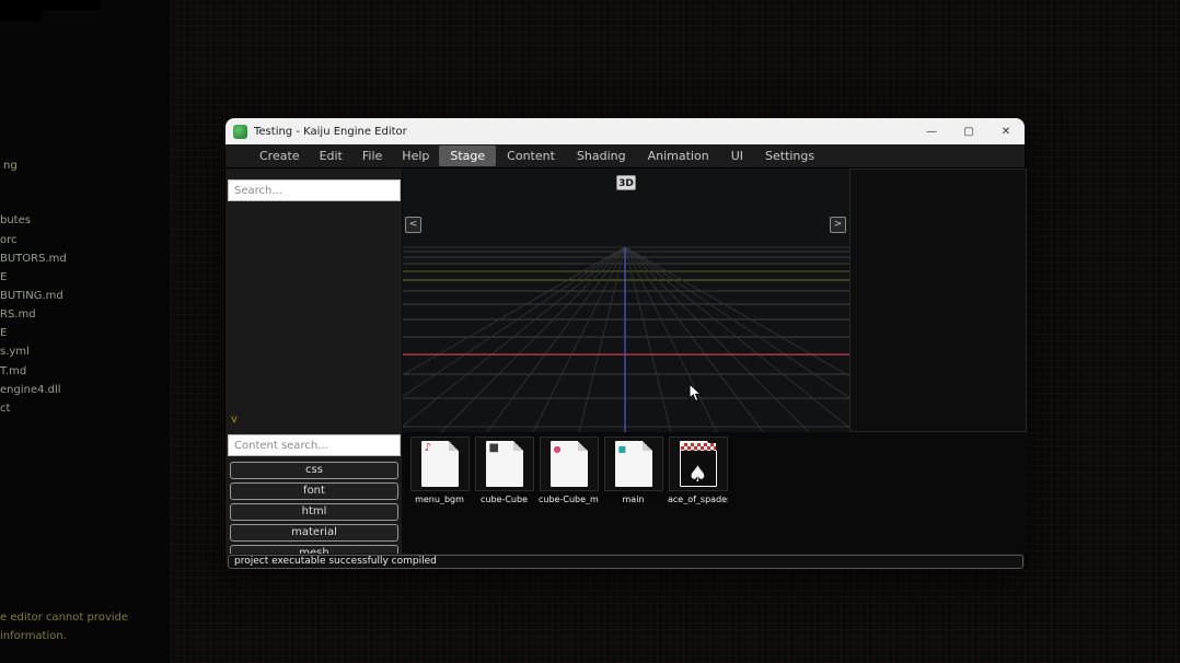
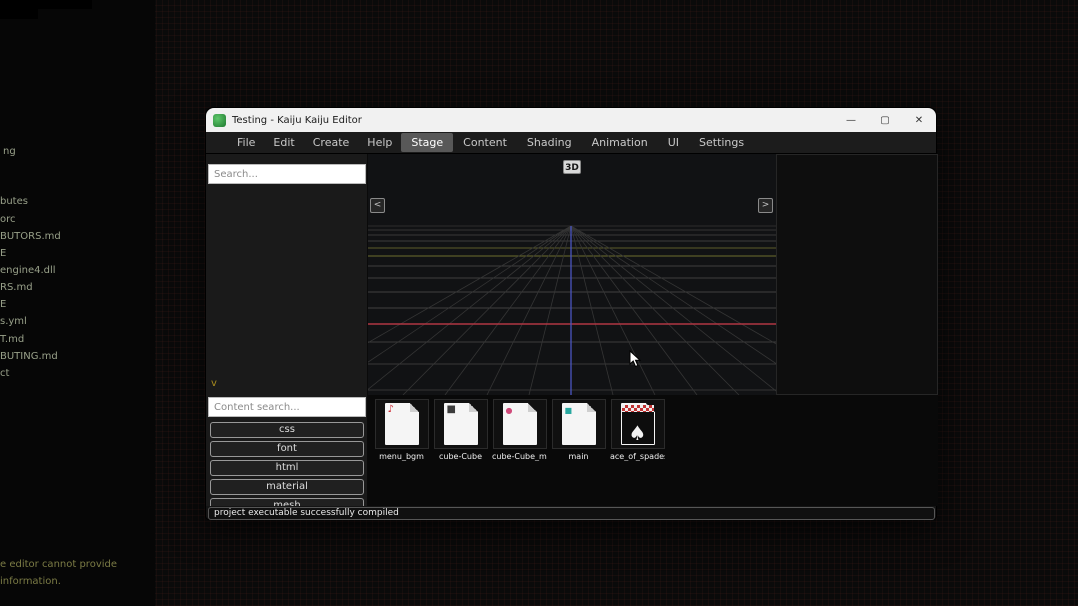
  ng
  butes
  orc
  BUTORS.md
  E
- BUTING.md
+ engine4.dll
  RS.md
  E
  s.yml
  T.md
- engine4.dll
+ BUTING.md
  ct
  e editor cannot provide
  information.
- Testing - Kaiju Engine Editor
+ Testing - Kaiju Kaiju Editor
  —
  ▢
  ✕
- Create
+ File
  Edit
- File
+ Create
  Help
  Stage
  Content
  Shading
  Animation
  UI
  Settings
  Search...
  v
  Content search...
  css
  font
  html
  material
  mesh
  3D
  <
  >
  ♪
  menu_bgm
  ■
  cube-Cube
  ●
  cube-Cube_m
  ■
  main
  ♠
  ace_of_spade
  project executable successfully compiled
